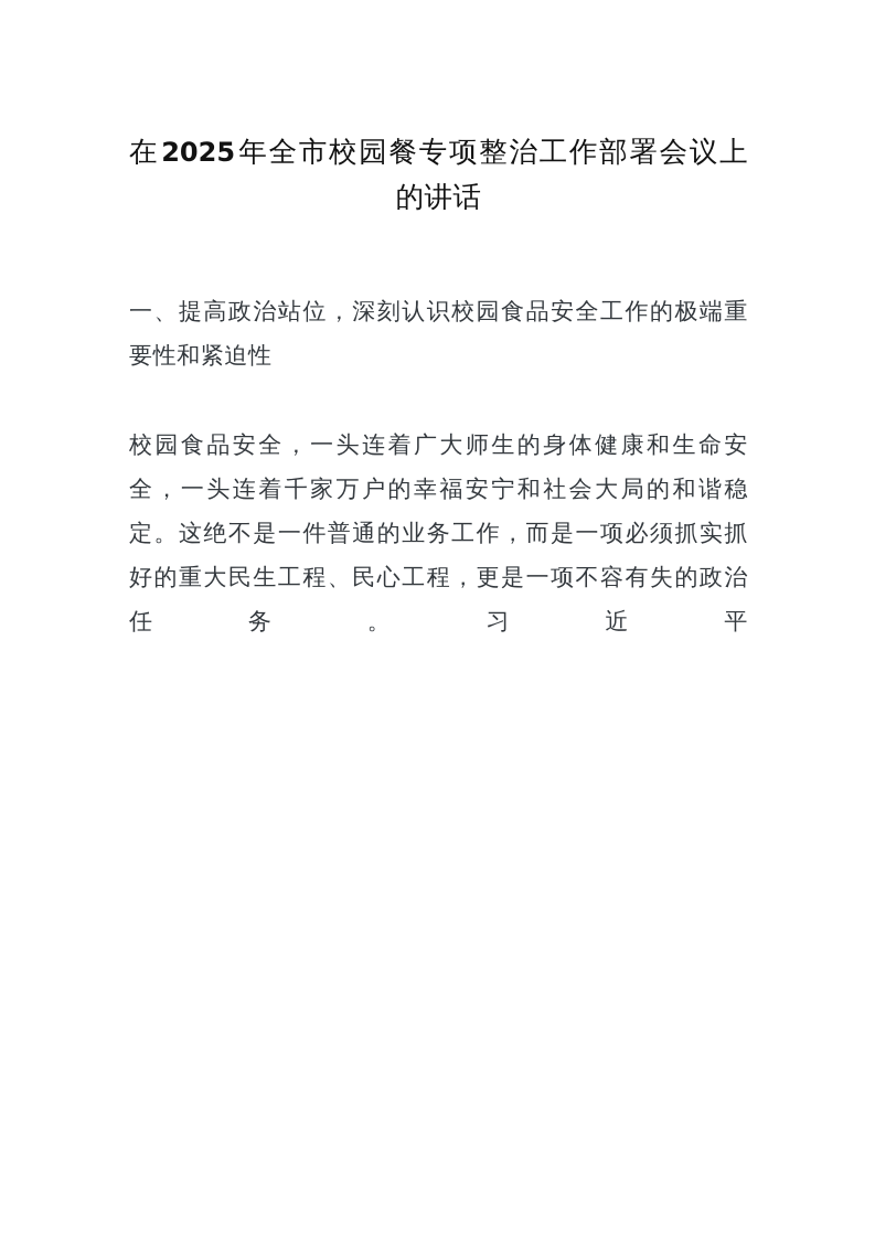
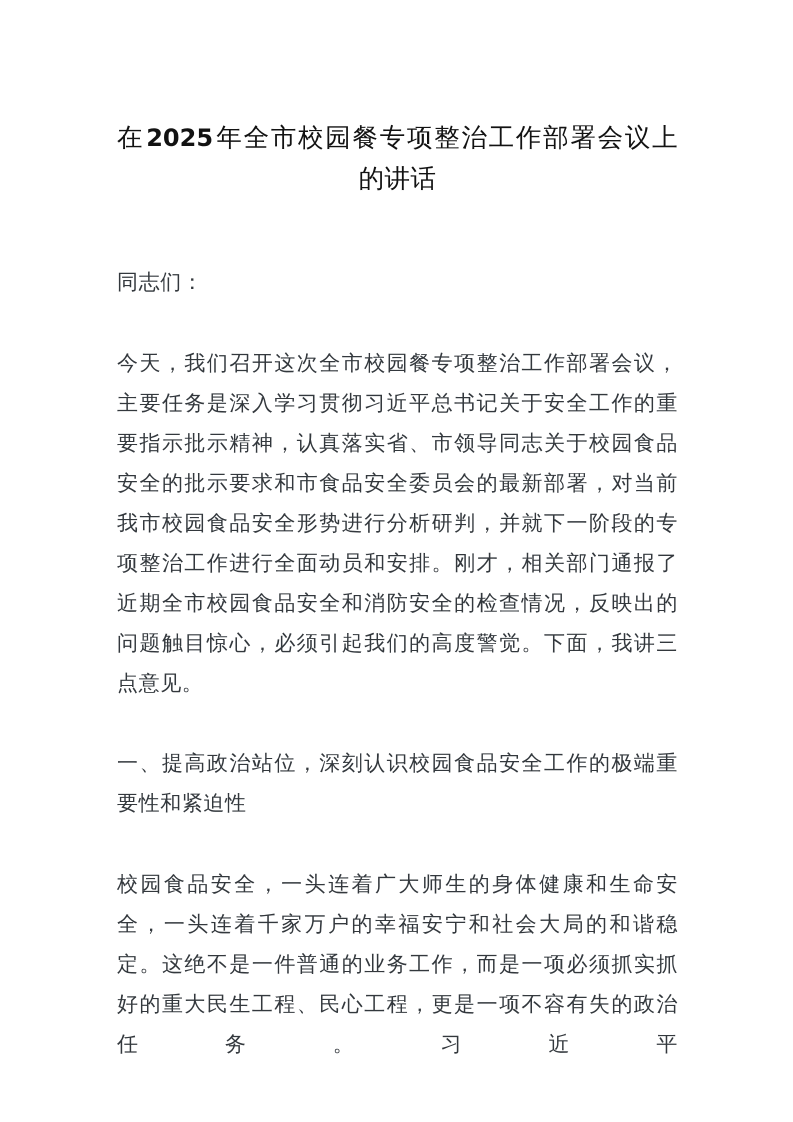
  在2025年全市校园餐专项整治工作部署会议上的讲话
+ 同志们：
+ 今天，我们召开这次全市校园餐专项整治工作部署会议，主要任务是深入学习贯彻习近平总书记关于安全工作的重要指示批示精神，认真落实省、市领导同志关于校园食品安全的批示要求和市食品安全委员会的最新部署，对当前我市校园食品安全形势进行分析研判，并就下一阶段的专项整治工作进行全面动员和安排。刚才，相关部门通报了近期全市校园食品安全和消防安全的检查情况，反映出的问题触目惊心，必须引起我们的高度警觉。下面，我讲三点意见。
  一、提高政治站位，深刻认识校园食品安全工作的极端重要性和紧迫性
  校园食品安全，一头连着广大师生的身体健康和生命安全，一头连着千家万户的幸福安宁和社会大局的和谐稳定。这绝不是一件普通的业务工作，而是一项必须抓实抓好的重大民生工程、民心工程，更是一项不容有失的政治任务。习近平
